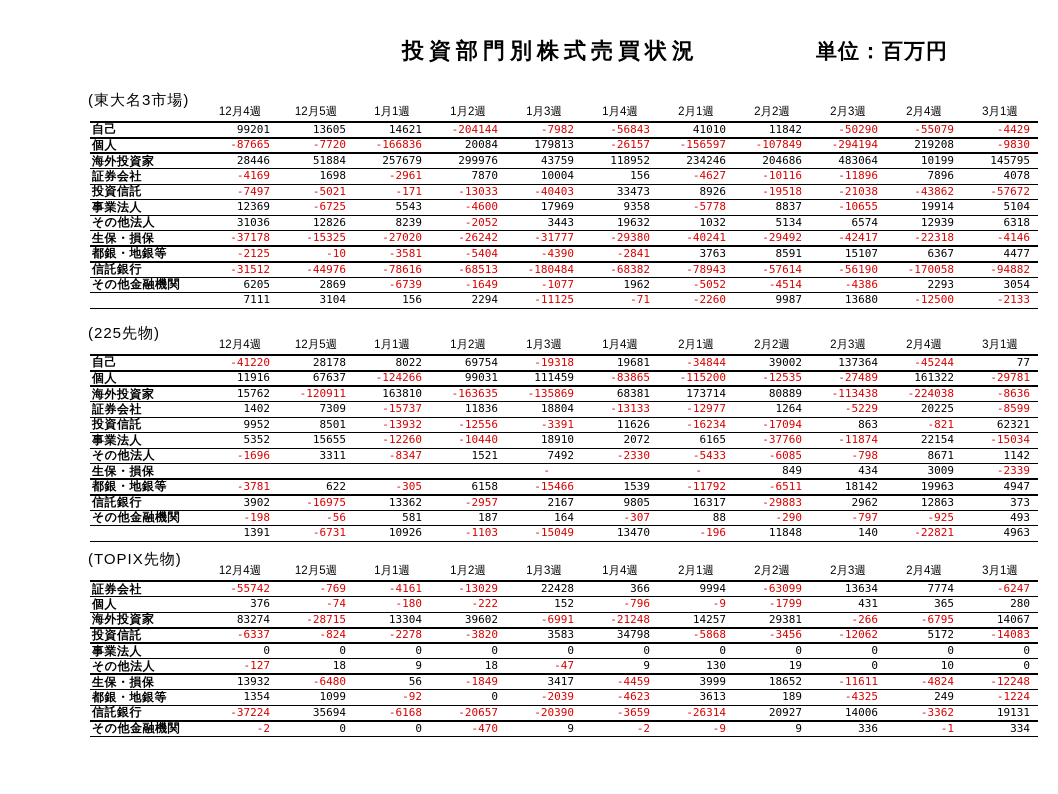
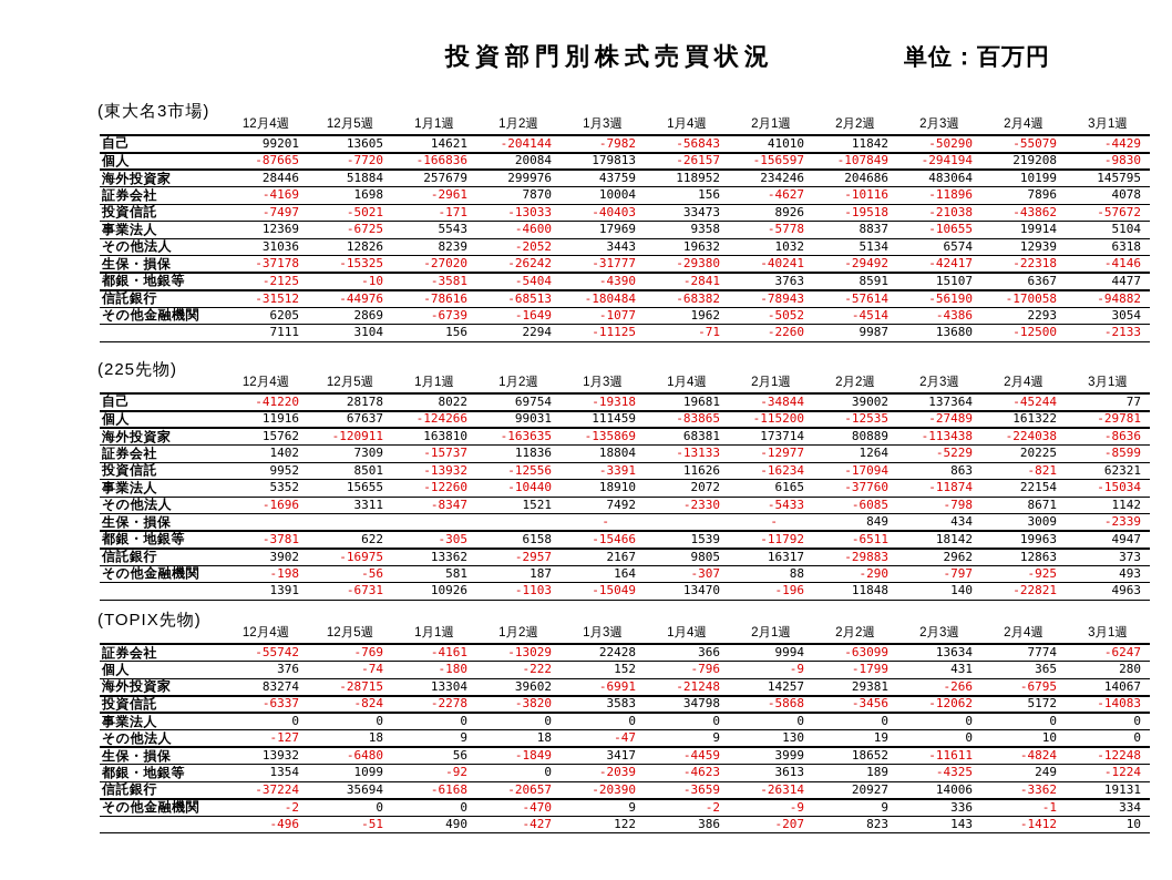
  投資部門別株式売買状況
  単位：百万円
  (東大名3市場)
  	12月4週	12月5週	1月1週	1月2週	1月3週	1月4週	2月1週	2月2週	2月3週	2月4週	3月1週
  自己	99201	13605	14621	-204144	-7982	-56843	41010	11842	-50290	-55079	-4429
  個人	-87665	-7720	-166836	20084	179813	-26157	-156597	-107849	-294194	219208	-9830
  海外投資家	28446	51884	257679	299976	43759	118952	234246	204686	483064	10199	145795
  証券会社	-4169	1698	-2961	7870	10004	156	-4627	-10116	-11896	7896	4078
  投資信託	-7497	-5021	-171	-13033	-40403	33473	8926	-19518	-21038	-43862	-57672
  事業法人	12369	-6725	5543	-4600	17969	9358	-5778	8837	-10655	19914	5104
  その他法人	31036	12826	8239	-2052	3443	19632	1032	5134	6574	12939	6318
  生保・損保	-37178	-15325	-27020	-26242	-31777	-29380	-40241	-29492	-42417	-22318	-4146
  都銀・地銀等	-2125	-10	-3581	-5404	-4390	-2841	3763	8591	15107	6367	4477
  信託銀行	-31512	-44976	-78616	-68513	-180484	-68382	-78943	-57614	-56190	-170058	-94882
  その他金融機関	6205	2869	-6739	-1649	-1077	1962	-5052	-4514	-4386	2293	3054
  	7111	3104	156	2294	-11125	-71	-2260	9987	13680	-12500	-2133
  (225先物)
  	12月4週	12月5週	1月1週	1月2週	1月3週	1月4週	2月1週	2月2週	2月3週	2月4週	3月1週
  自己	-41220	28178	8022	69754	-19318	19681	-34844	39002	137364	-45244	77
  個人	11916	67637	-124266	99031	111459	-83865	-115200	-12535	-27489	161322	-29781
  海外投資家	15762	-120911	163810	-163635	-135869	68381	173714	80889	-113438	-224038	-8636
  証券会社	1402	7309	-15737	11836	18804	-13133	-12977	1264	-5229	20225	-8599
  投資信託	9952	8501	-13932	-12556	-3391	11626	-16234	-17094	863	-821	62321
  事業法人	5352	15655	-12260	-10440	18910	2072	6165	-37760	-11874	22154	-15034
  その他法人	-1696	3311	-8347	1521	7492	-2330	-5433	-6085	-798	8671	1142
  生保・損保					-		-	849	434	3009	-2339
  都銀・地銀等	-3781	622	-305	6158	-15466	1539	-11792	-6511	18142	19963	4947
  信託銀行	3902	-16975	13362	-2957	2167	9805	16317	-29883	2962	12863	373
  その他金融機関	-198	-56	581	187	164	-307	88	-290	-797	-925	493
  	1391	-6731	10926	-1103	-15049	13470	-196	11848	140	-22821	4963
  (TOPIX先物)
  	12月4週	12月5週	1月1週	1月2週	1月3週	1月4週	2月1週	2月2週	2月3週	2月4週	3月1週
  証券会社	-55742	-769	-4161	-13029	22428	366	9994	-63099	13634	7774	-6247
  個人	376	-74	-180	-222	152	-796	-9	-1799	431	365	280
  海外投資家	83274	-28715	13304	39602	-6991	-21248	14257	29381	-266	-6795	14067
  投資信託	-6337	-824	-2278	-3820	3583	34798	-5868	-3456	-12062	5172	-14083
  事業法人	0	0	0	0	0	0	0	0	0	0	0
  その他法人	-127	18	9	18	-47	9	130	19	0	10	0
  生保・損保	13932	-6480	56	-1849	3417	-4459	3999	18652	-11611	-4824	-12248
  都銀・地銀等	1354	1099	-92	0	-2039	-4623	3613	189	-4325	249	-1224
  信託銀行	-37224	35694	-6168	-20657	-20390	-3659	-26314	20927	14006	-3362	19131
  その他金融機関	-2	0	0	-470	9	-2	-9	9	336	-1	334
+ 	-496	-51	490	-427	122	386	-207	823	143	-1412	10
